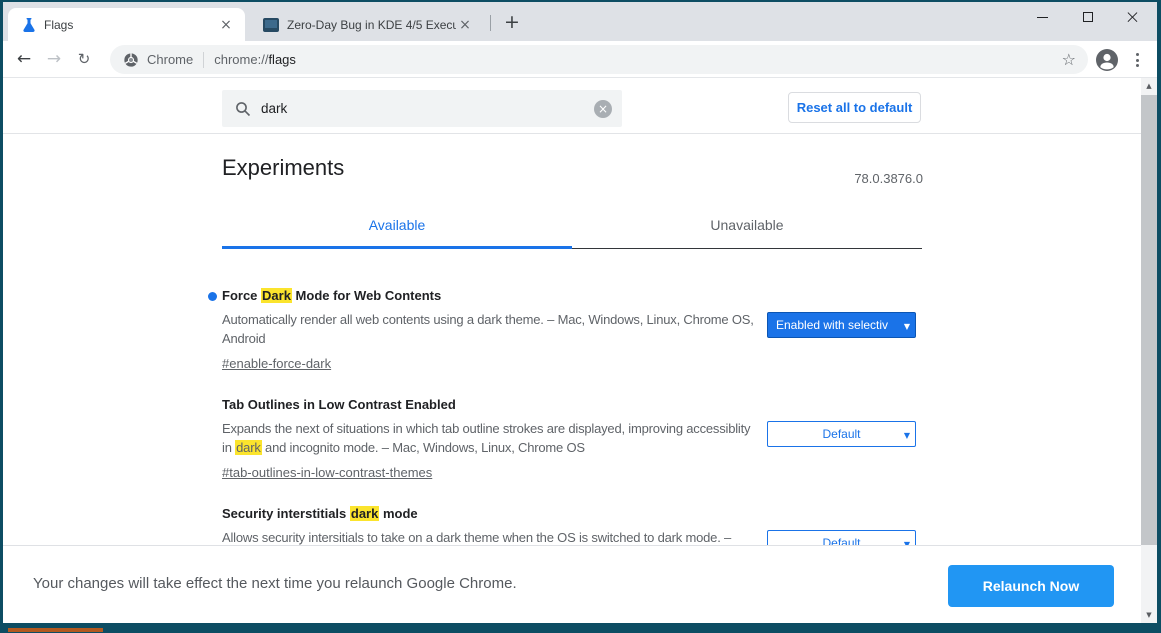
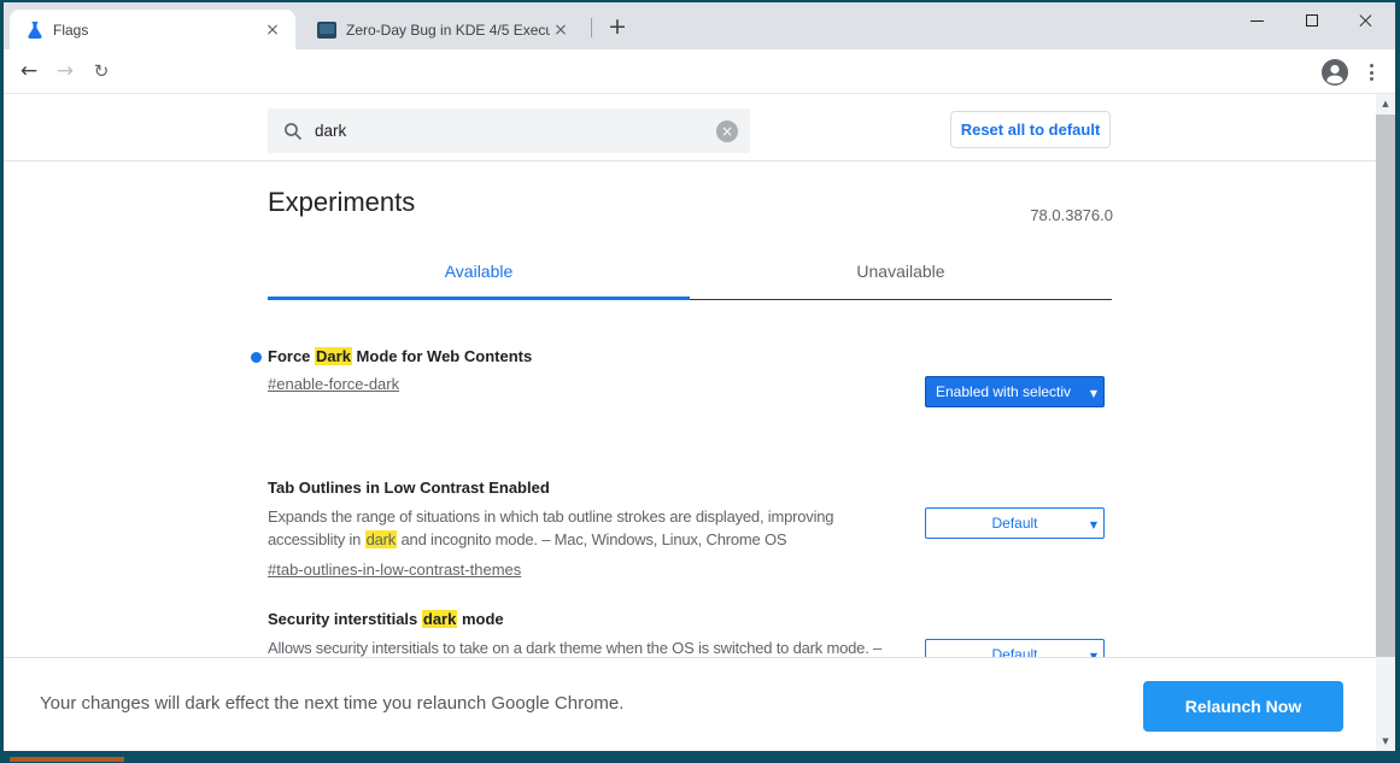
  Flags
  Zero-Day Bug in KDE 4/5 Execu
- Chrome
- chrome://
- flags
  dark
  Reset all to default
  Experiments
  78.0.3876.0
  Available
  Unavailable
  Force Dark Mode for Web Contents
- Automatically render all web contents using a dark theme. – Mac, Windows, Linux, Chrome OS, Android
  #enable-force-dark
  Enabled with selectiv
  Tab Outlines in Low Contrast Enabled
- Expands the next of situations in which tab outline strokes are displayed, improving accessiblity in dark and incognito mode. – Mac, Windows, Linux, Chrome OS
+ Expands the range of situations in which tab outline strokes are displayed, improving accessiblity in dark and incognito mode. – Mac, Windows, Linux, Chrome OS
  #tab-outlines-in-low-contrast-themes
  Default
  Security interstitials dark mode
  Allows security intersitials to take on a dark theme when the OS is switched to dark mode. –
  Default
- Your changes will take effect the next time you relaunch Google Chrome.
+ Your changes will dark effect the next time you relaunch Google Chrome.
  Relaunch Now
